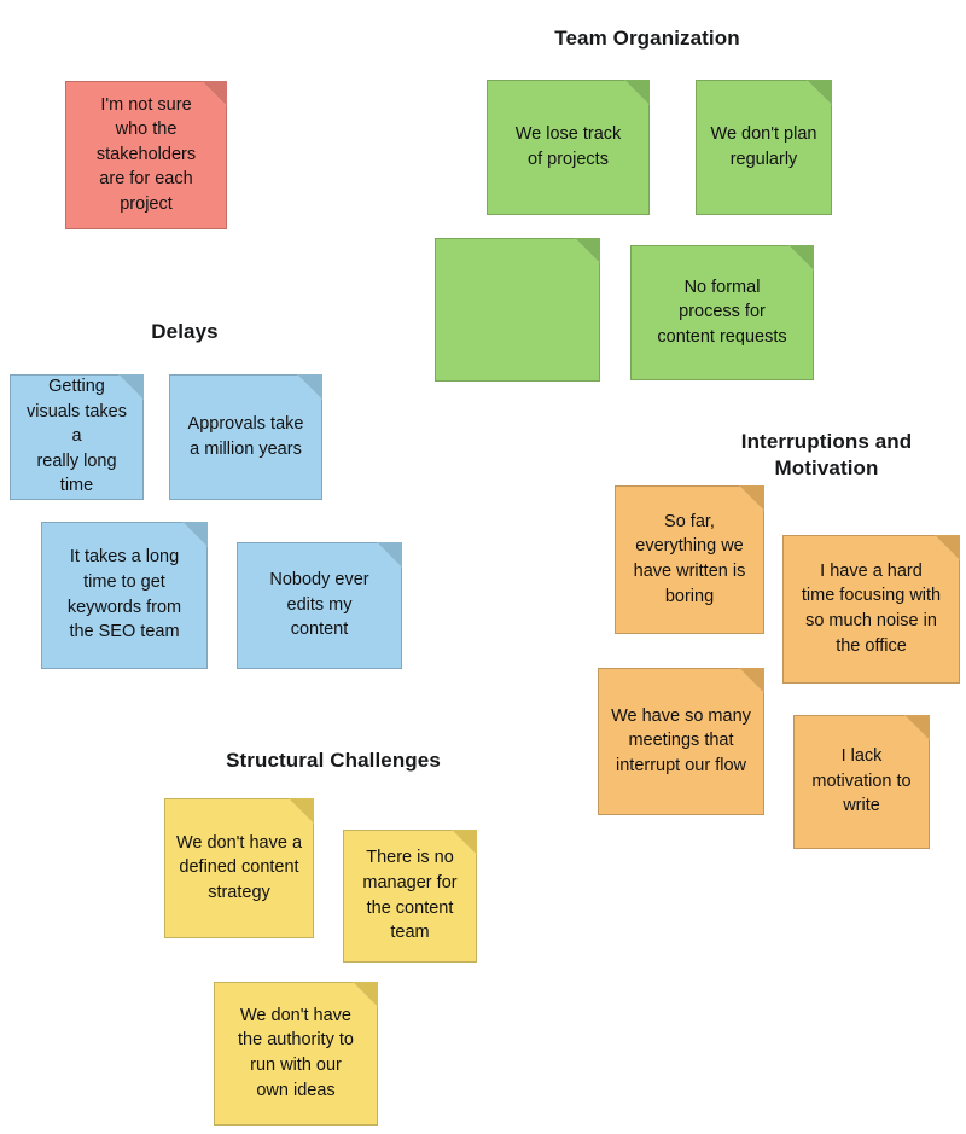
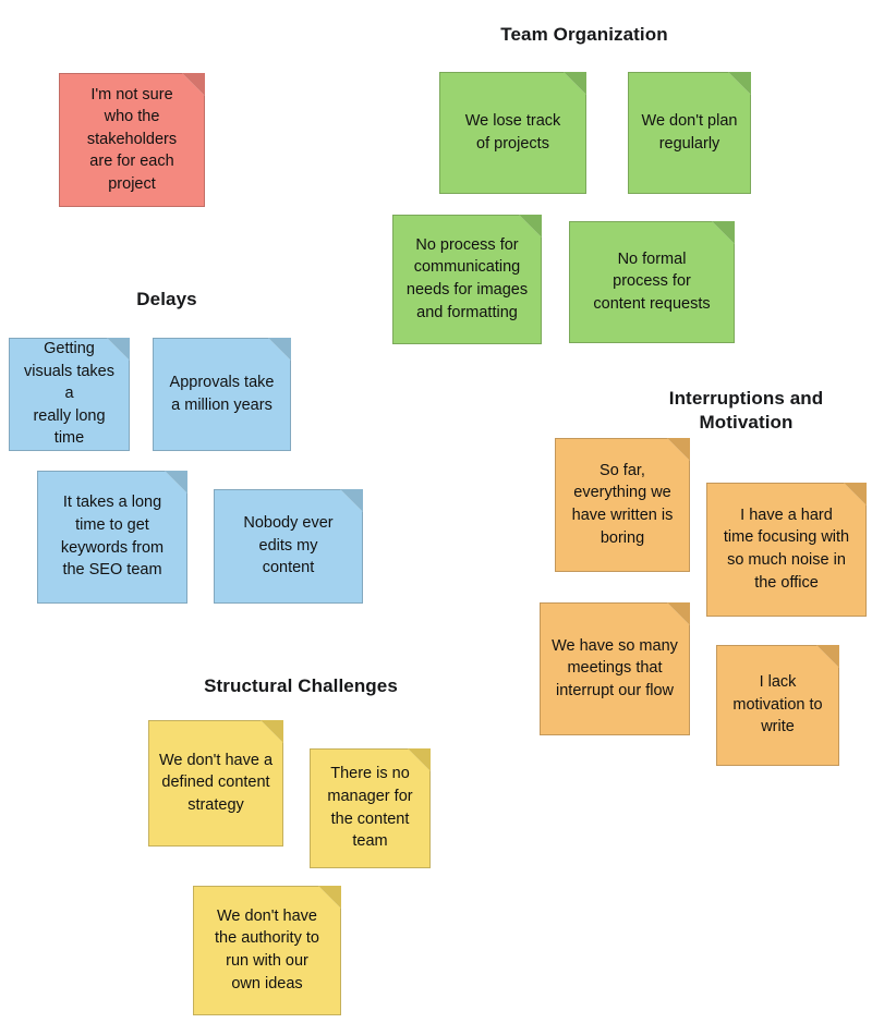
  I'm not sure
  who the
  stakeholders
  are for each
  project
  Team Organization
  We lose track
  of projects
  We don't plan
  regularly
+ No process for
+ communicating
+ needs for images
+ and formatting
  No formal
  process for
  content requests
  Delays
  Getting
  visuals takes a
  really long
  time
  Approvals take
  a million years
  It takes a long
  time to get
  keywords from
  the SEO team
  Nobody ever
  edits my
  content
  Interruptions and
  Motivation
  So far,
  everything we
  have written is
  boring
  I have a hard
  time focusing with
  so much noise in
  the office
  We have so many
  meetings that
  interrupt our flow
  I lack
  motivation to
  write
  Structural Challenges
  We don't have a
  defined content
  strategy
  There is no
  manager for
  the content
  team
  We don't have
  the authority to
  run with our
  own ideas
